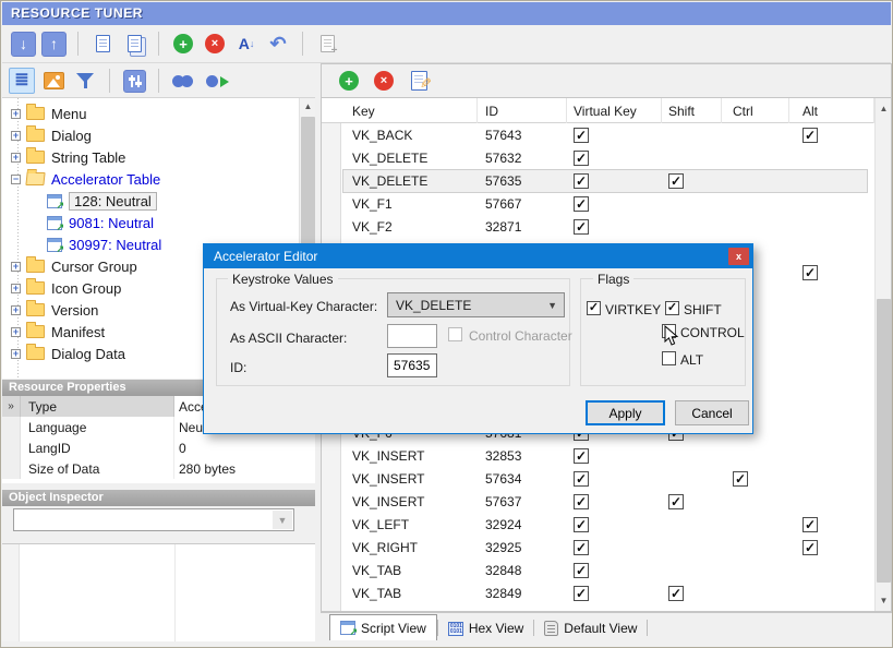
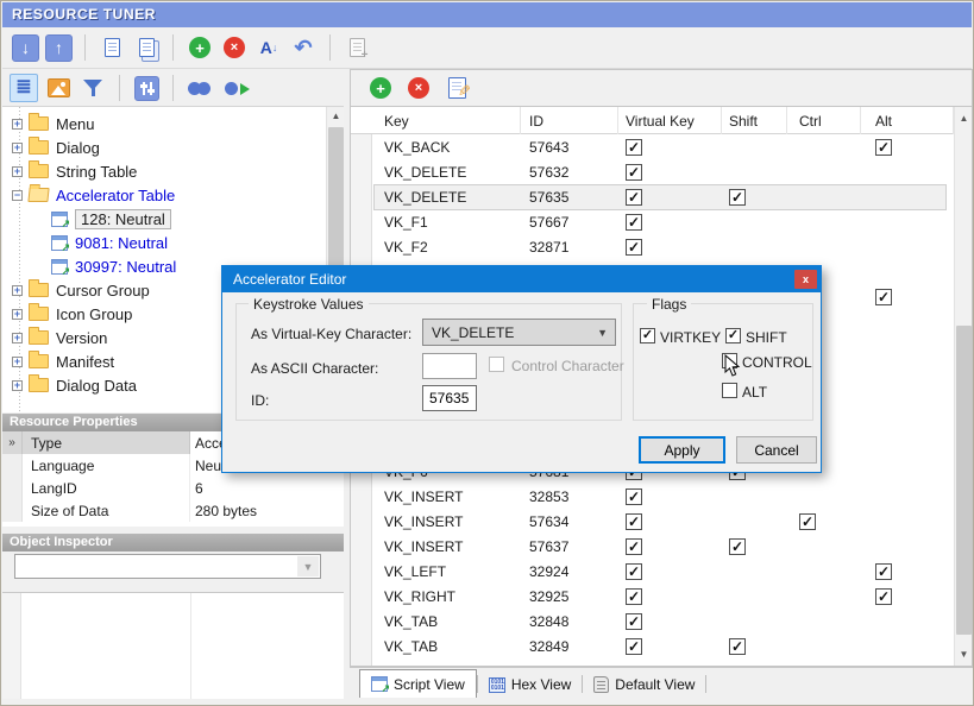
  RESOURCE TUNER
  ↓
  ↑
  +
  ×
  A
  ↓
  ↶
  ≣
  +
  Menu
  +
  Dialog
  +
  String Table
  −
  Accelerator Table
  128: Neutral
  9081: Neutral
  30997: Neutral
  +
  Cursor Group
  +
  Icon Group
  +
  Version
  +
  Manifest
  +
  Dialog Data
  ▲
  Resource Properties
  »
  Type
  Language
  LangID
- 0
+ 6
  Size of Data
  280 bytes
  Object Inspector
  ▼
  +
  ×
  Key
  ID
  Virtual Key
  Shift
  Ctrl
  Alt
  VK_BACK
  57643
  ✓
  ✓
  VK_DELETE
  57632
  ✓
  VK_DELETE
  57635
  ✓
  ✓
  VK_F1
  57667
  ✓
  VK_F2
  32871
  ✓
  ✓
  VK_INSERT
  32853
  ✓
  VK_INSERT
  57634
  ✓
  ✓
  VK_INSERT
  57637
  ✓
  ✓
  VK_LEFT
  32924
  ✓
  ✓
  VK_RIGHT
  32925
  ✓
  ✓
  VK_TAB
  32848
  ✓
  VK_TAB
  32849
  ✓
  ✓
  ▲
  ▼
  Script View
  Hex View
  Default View
  Accelerator Editor
  x
  Keystroke Values
  As Virtual-Key Character:
  VK_DELETE
  ▼
  As ASCII Character:
  Control Character
  ID:
  57635
  Flags
  ✓
  VIRTKEY
  ✓
  SHIFT
  CONTROL
  ALT
  Apply
  Cancel
